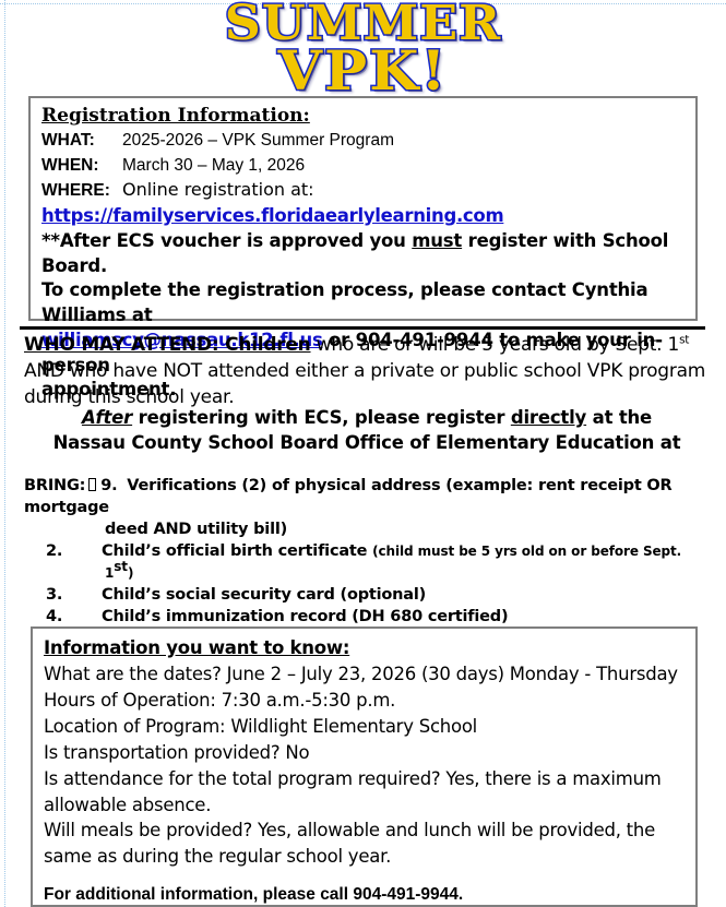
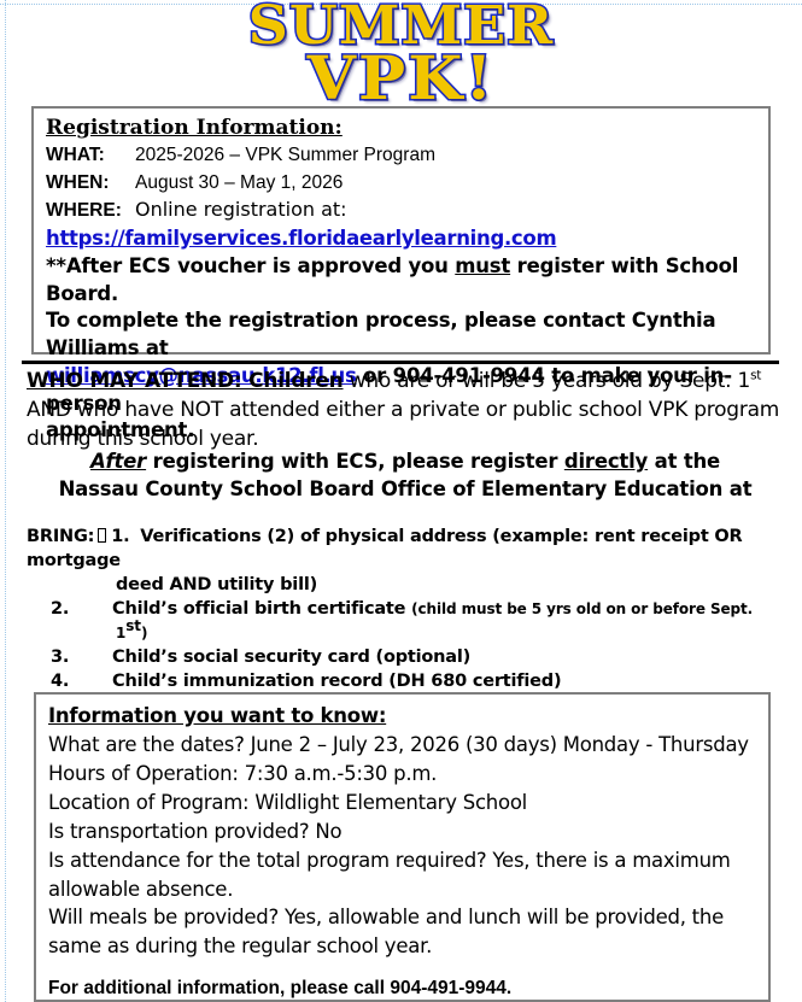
  SUMMER
  VPK!
  Registration Information:
  WHAT: 2025-2026 – VPK Summer Program
- WHEN: March 30 – May 1, 2026
+ WHEN: August 30 – May 1, 2026
  WHERE: Online registration at:
  https://familyservices.floridaearlylearning.com
  **After ECS voucher is approved you must register with School Board.
  To complete the registration process, please contact Cynthia Williams at
  williamscy@nassau.k12.fl.us or 904-491-9944 to make your in-person
  appointment.
  WHO MAY ATTEND: Children who are or will be 5 years old by Sept. 1st AND who have NOT attended either a private or public school VPK program during this school year.
  After registering with ECS, please register directly at the
  Nassau County School Board Office of Elementary Education at
- BRING: 9. Verifications (2) of physical address (example: rent receipt OR mortgage
+ BRING: 1. Verifications (2) of physical address (example: rent receipt OR mortgage
  deed AND utility bill)
  2. Child’s official birth certificate (child must be 5 yrs old on or before Sept. 1st)
  3. Child’s social security card (optional)
  4. Child’s immunization record (DH 680 certified)
  Information you want to know:
  What are the dates? June 2 – July 23, 2026 (30 days) Monday - Thursday
  Hours of Operation: 7:30 a.m.-5:30 p.m.
  Location of Program: Wildlight Elementary School
  Is transportation provided? No
  Is attendance for the total program required? Yes, there is a maximum allowable absence.
  Will meals be provided? Yes, allowable and lunch will be provided, the same as during the regular school year.
  For additional information, please call 904-491-9944.
